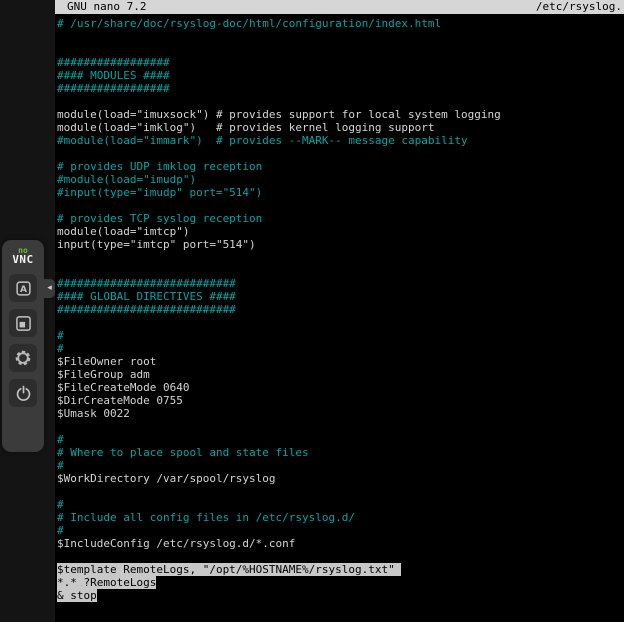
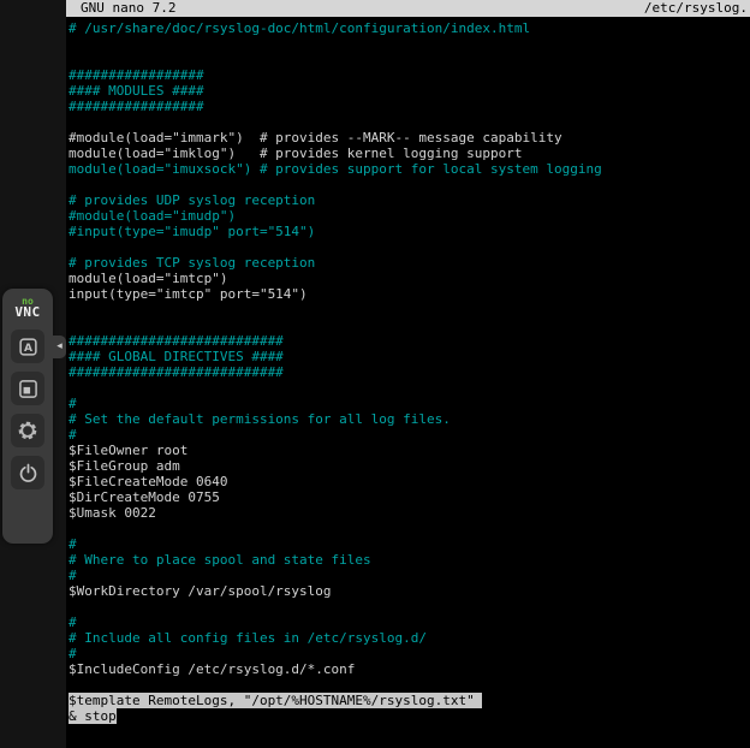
  no
  VNC
  A
  ◂
  GNU nano 7.2
  /etc/rsyslog.
  # /usr/share/doc/rsyslog-doc/html/configuration/index.html
  #################
  #### MODULES ####
  #################
- module(load="imuxsock") # provides support for local system logging
+ #module(load="immark") # provides --MARK-- message capability
  module(load="imklog") # provides kernel logging support
- #module(load="immark") # provides --MARK-- message capability
+ module(load="imuxsock") # provides support for local system logging
- # provides UDP imklog reception
+ # provides UDP syslog reception
  #module(load="imudp")
  #input(type="imudp" port="514")
  # provides TCP syslog reception
  module(load="imtcp")
  input(type="imtcp" port="514")
  ###########################
  #### GLOBAL DIRECTIVES ####
  ###########################
  #
+ # Set the default permissions for all log files.
  #
  $FileOwner root
  $FileGroup adm
  $FileCreateMode 0640
  $DirCreateMode 0755
  $Umask 0022
  #
  # Where to place spool and state files
  #
  $WorkDirectory /var/spool/rsyslog
  #
  # Include all config files in /etc/rsyslog.d/
  #
  $IncludeConfig /etc/rsyslog.d/*.conf
  $template RemoteLogs, "/opt/%HOSTNAME%/rsyslog.txt"
- *.* ?RemoteLogs
  & stop
